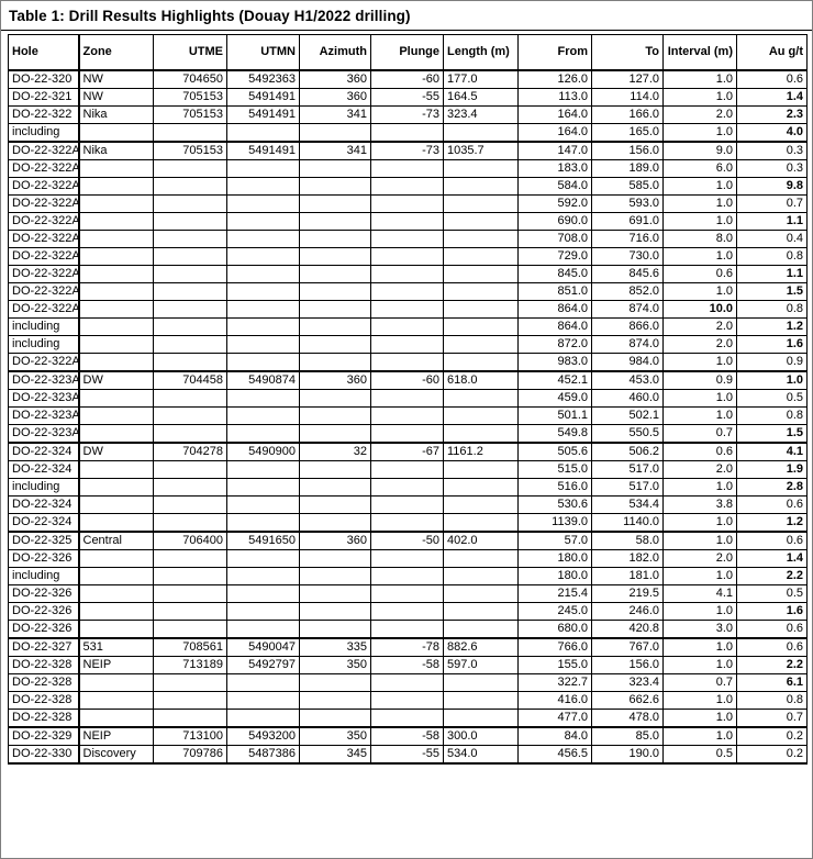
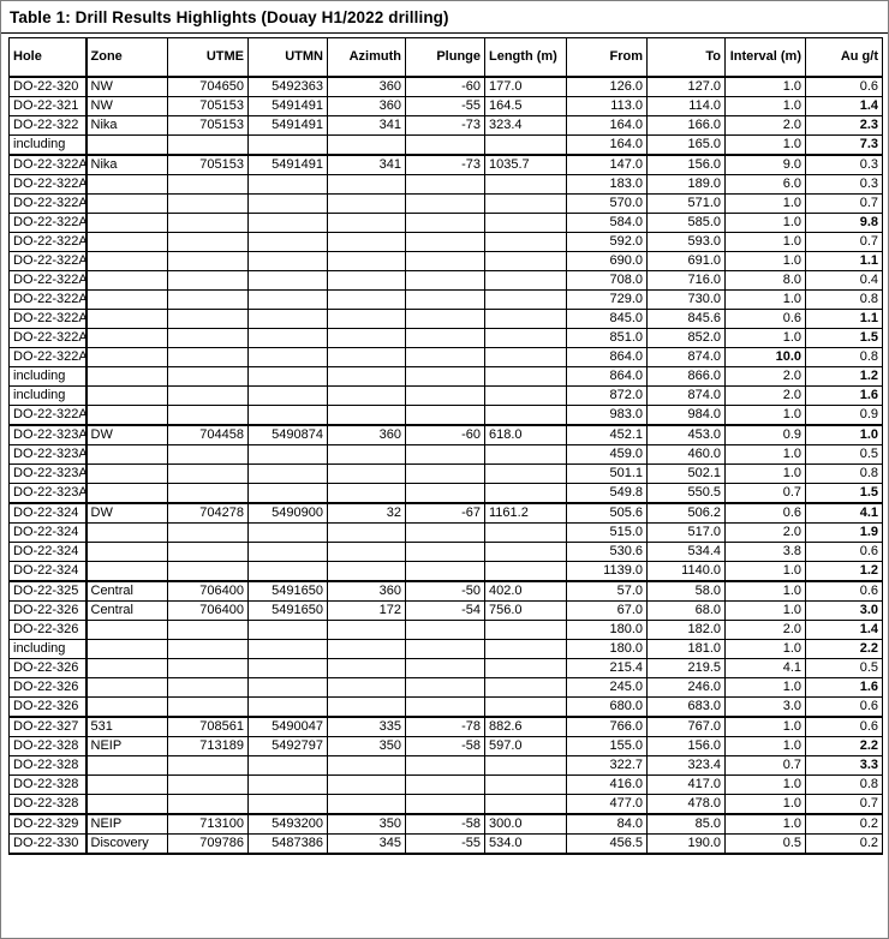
  Table 1: Drill Results Highlights (Douay H1/2022 drilling)
  Hole	Zone	UTME	UTMN	Azimuth	Plunge	Length (m)	From	To	Interval (m)	Au g/t
  DO-22-320	NW	704650	5492363	360	-60	177.0	126.0	127.0	1.0	0.6
  DO-22-321	NW	705153	5491491	360	-55	164.5	113.0	114.0	1.0	1.4
  DO-22-322	Nika	705153	5491491	341	-73	323.4	164.0	166.0	2.0	2.3
- including							164.0	165.0	1.0	4.0
+ including							164.0	165.0	1.0	7.3
  DO-22-322A	Nika	705153	5491491	341	-73	1035.7	147.0	156.0	9.0	0.3
  DO-22-322A							183.0	189.0	6.0	0.3
+ DO-22-322A							570.0	571.0	1.0	0.7
  DO-22-322A							584.0	585.0	1.0	9.8
  DO-22-322A							592.0	593.0	1.0	0.7
  DO-22-322A							690.0	691.0	1.0	1.1
  DO-22-322A							708.0	716.0	8.0	0.4
  DO-22-322A							729.0	730.0	1.0	0.8
  DO-22-322A							845.0	845.6	0.6	1.1
  DO-22-322A							851.0	852.0	1.0	1.5
  DO-22-322A							864.0	874.0	10.0	0.8
  including							864.0	866.0	2.0	1.2
  including							872.0	874.0	2.0	1.6
  DO-22-322A							983.0	984.0	1.0	0.9
  DO-22-323A	DW	704458	5490874	360	-60	618.0	452.1	453.0	0.9	1.0
  DO-22-323A							459.0	460.0	1.0	0.5
  DO-22-323A							501.1	502.1	1.0	0.8
  DO-22-323A							549.8	550.5	0.7	1.5
  DO-22-324	DW	704278	5490900	32	-67	1161.2	505.6	506.2	0.6	4.1
  DO-22-324							515.0	517.0	2.0	1.9
- including							516.0	517.0	1.0	2.8
  DO-22-324							530.6	534.4	3.8	0.6
  DO-22-324							1139.0	1140.0	1.0	1.2
  DO-22-325	Central	706400	5491650	360	-50	402.0	57.0	58.0	1.0	0.6
+ DO-22-326	Central	706400	5491650	172	-54	756.0	67.0	68.0	1.0	3.0
  DO-22-326							180.0	182.0	2.0	1.4
  including							180.0	181.0	1.0	2.2
  DO-22-326							215.4	219.5	4.1	0.5
  DO-22-326							245.0	246.0	1.0	1.6
- DO-22-326							680.0	420.8	3.0	0.6
+ DO-22-326							680.0	683.0	3.0	0.6
  DO-22-327	531	708561	5490047	335	-78	882.6	766.0	767.0	1.0	0.6
  DO-22-328	NEIP	713189	5492797	350	-58	597.0	155.0	156.0	1.0	2.2
- DO-22-328							322.7	323.4	0.7	6.1
+ DO-22-328							322.7	323.4	0.7	3.3
- DO-22-328							416.0	662.6	1.0	0.8
+ DO-22-328							416.0	417.0	1.0	0.8
  DO-22-328							477.0	478.0	1.0	0.7
  DO-22-329	NEIP	713100	5493200	350	-58	300.0	84.0	85.0	1.0	0.2
  DO-22-330	Discovery	709786	5487386	345	-55	534.0	456.5	190.0	0.5	0.2
